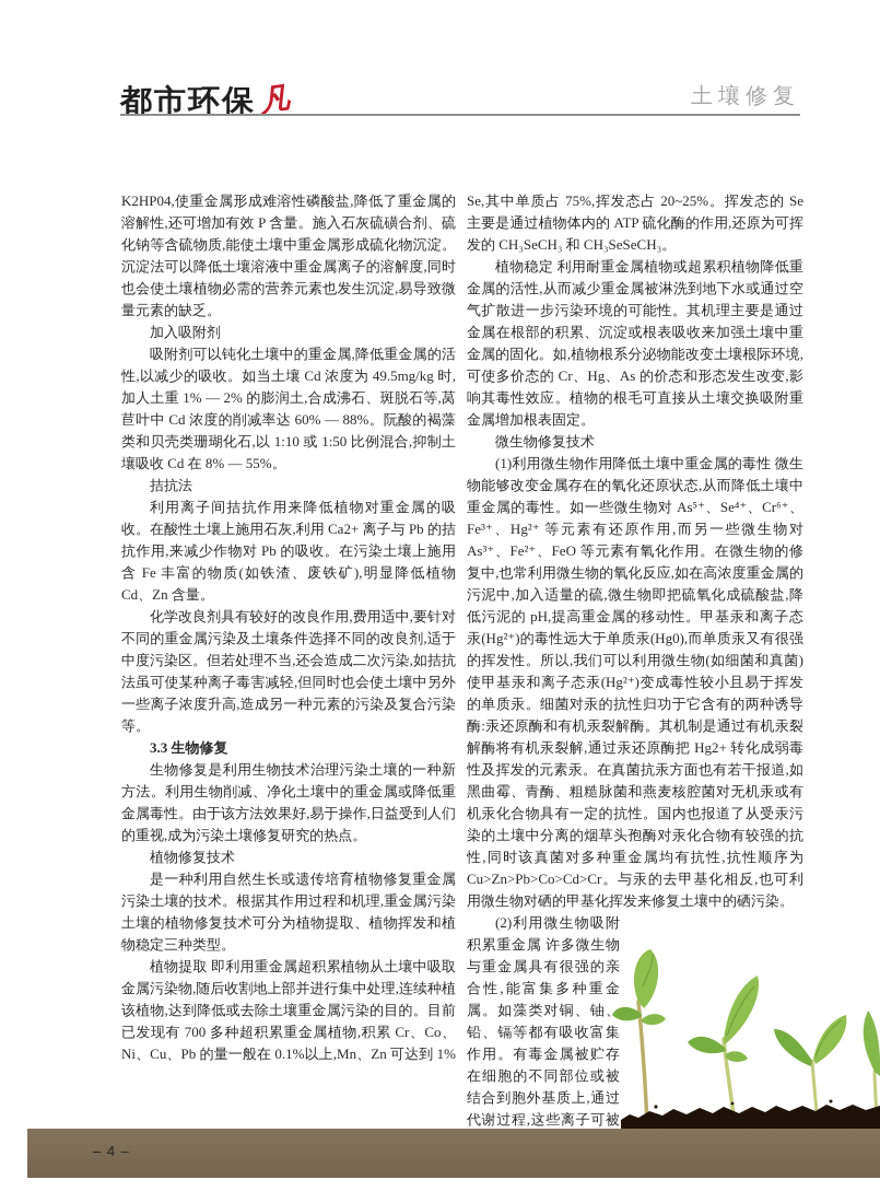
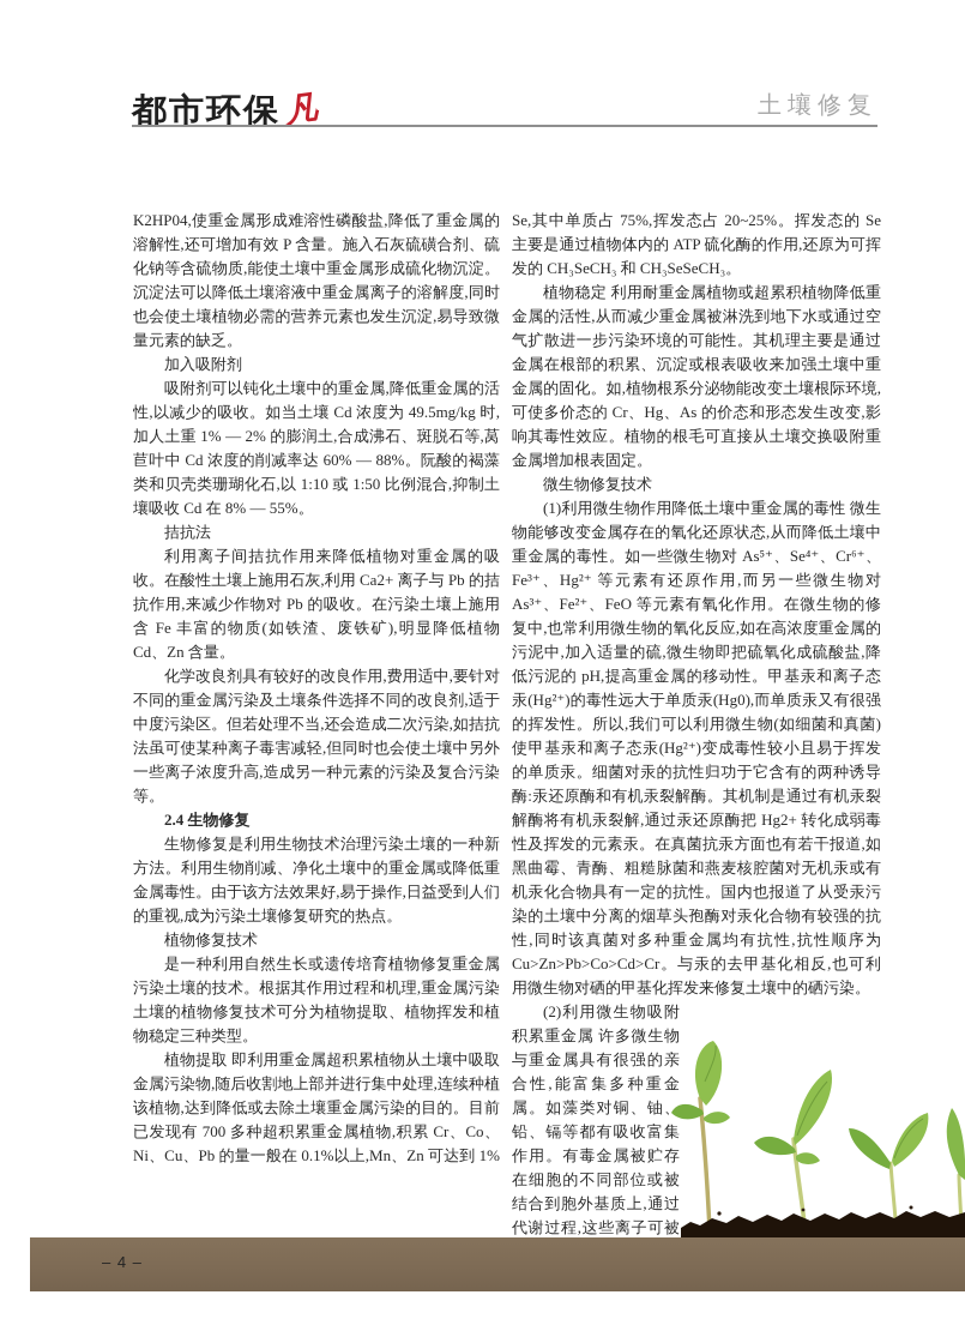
  都市环保
  土壤修复
  K2HP04,使重金属形成难溶性磷酸盐,降低了重金属的溶解性,还可增加有效 P 含量。施入石灰硫磺合剂、硫化钠等含硫物质,能使土壤中重金属形成硫化物沉淀。沉淀法可以降低土壤溶液中重金属离子的溶解度,同时也会使土壤植物必需的营养元素也发生沉淀,易导致微量元素的缺乏。
  加入吸附剂
  吸附剂可以钝化土壤中的重金属,降低重金属的活性,以减少的吸收。如当土壤 Cd 浓度为 49.5mg/kg 时,加人土重 1% — 2% 的膨润土,合成沸石、斑脱石等,莴苣叶中 Cd 浓度的削减率达 60% — 88%。阮酸的褐藻类和贝壳类珊瑚化石,以 1:10 或 1:50 比例混合,抑制土壤吸收 Cd 在 8% — 55%。
  拮抗法
  利用离子间拮抗作用来降低植物对重金属的吸收。在酸性土壤上施用石灰,利用 Ca2+ 离子与 Pb 的拮抗作用,来减少作物对 Pb 的吸收。在污染土壤上施用含 Fe 丰富的物质(如铁渣、废铁矿),明显降低植物 Cd、Zn 含量。
  化学改良剂具有较好的改良作用,费用适中,要针对不同的重金属污染及土壤条件选择不同的改良剂,适于中度污染区。但若处理不当,还会造成二次污染,如拮抗法虽可使某种离子毒害减轻,但同时也会使土壤中另外一些离子浓度升高,造成另一种元素的污染及复合污染等。
- 3.3 生物修复
+ 2.4 生物修复
  生物修复是利用生物技术治理污染土壤的一种新方法。利用生物削减、净化土壤中的重金属或降低重金属毒性。由于该方法效果好,易于操作,日益受到人们的重视,成为污染土壤修复研究的热点。
  植物修复技术
  是一种利用自然生长或遗传培育植物修复重金属污染土壤的技术。根据其作用过程和机理,重金属污染土壤的植物修复技术可分为植物提取、植物挥发和植物稳定三种类型。
  植物提取 即利用重金属超积累植物从土壤中吸取金属污染物,随后收割地上部并进行集中处理,连续种植该植物,达到降低或去除土壤重金属污染的目的。目前已发现有 700 多种超积累重金属植物,积累 Cr、Co、Ni、Cu、Pb 的量一般在 0.1%以上,Mn、Zn 可达到 1%
  Se,其中单质占 75%,挥发态占 20~25%。挥发态的 Se 主要是通过植物体内的 ATP 硫化酶的作用,还原为可挥发的 CH₃SeCH₃ 和 CH₃SeSeCH₃。
  植物稳定 利用耐重金属植物或超累积植物降低重金属的活性,从而减少重金属被淋洗到地下水或通过空气扩散进一步污染环境的可能性。其机理主要是通过金属在根部的积累、沉淀或根表吸收来加强土壤中重金属的固化。如,植物根系分泌物能改变土壤根际环境,可使多价态的 Cr、Hg、As 的价态和形态发生改变,影响其毒性效应。植物的根毛可直接从土壤交换吸附重金属增加根表固定。
  微生物修复技术
  (1)利用微生物作用降低土壤中重金属的毒性 微生物能够改变金属存在的氧化还原状态,从而降低土壤中重金属的毒性。如一些微生物对 As⁵⁺、Se⁴⁺、Cr⁶⁺、Fe³⁺、Hg²⁺ 等元素有还原作用,而另一些微生物对 As³⁺、Fe²⁺、FeO 等元素有氧化作用。在微生物的修复中,也常利用微生物的氧化反应,如在高浓度重金属的污泥中,加入适量的硫,微生物即把硫氧化成硫酸盐,降低污泥的 pH,提高重金属的移动性。甲基汞和离子态汞(Hg²⁺)的毒性远大于单质汞(Hg0),而单质汞又有很强的挥发性。所以,我们可以利用微生物(如细菌和真菌)使甲基汞和离子态汞(Hg²⁺)变成毒性较小且易于挥发的单质汞。细菌对汞的抗性归功于它含有的两种诱导酶:汞还原酶和有机汞裂解酶。其机制是通过有机汞裂解酶将有机汞裂解,通过汞还原酶把 Hg2+ 转化成弱毒性及挥发的元素汞。在真菌抗汞方面也有若干报道,如黑曲霉、青酶、粗糙脉菌和燕麦核腔菌对无机汞或有机汞化合物具有一定的抗性。国内也报道了从受汞污染的土壤中分离的烟草头孢酶对汞化合物有较强的抗性,同时该真菌对多种重金属均有抗性,抗性顺序为 Cu>Zn>Pb>Co>Cd>Cr。与汞的去甲基化相反,也可利用微生物对硒的甲基化挥发来修复土壤中的硒污染。
  – 4 –
